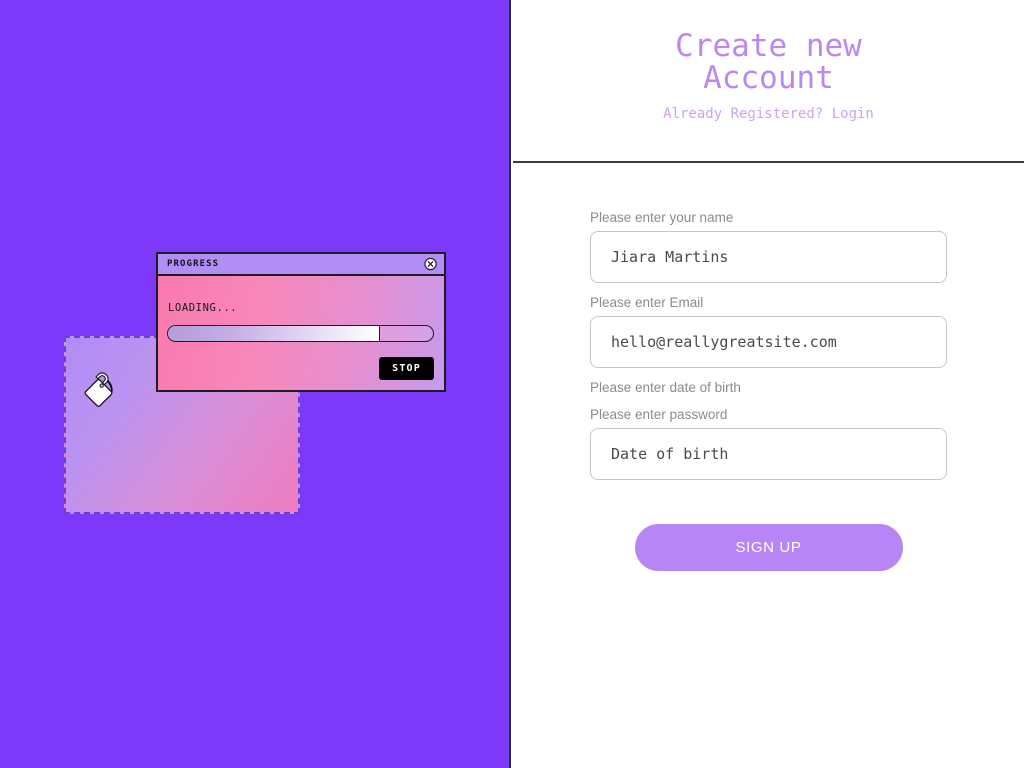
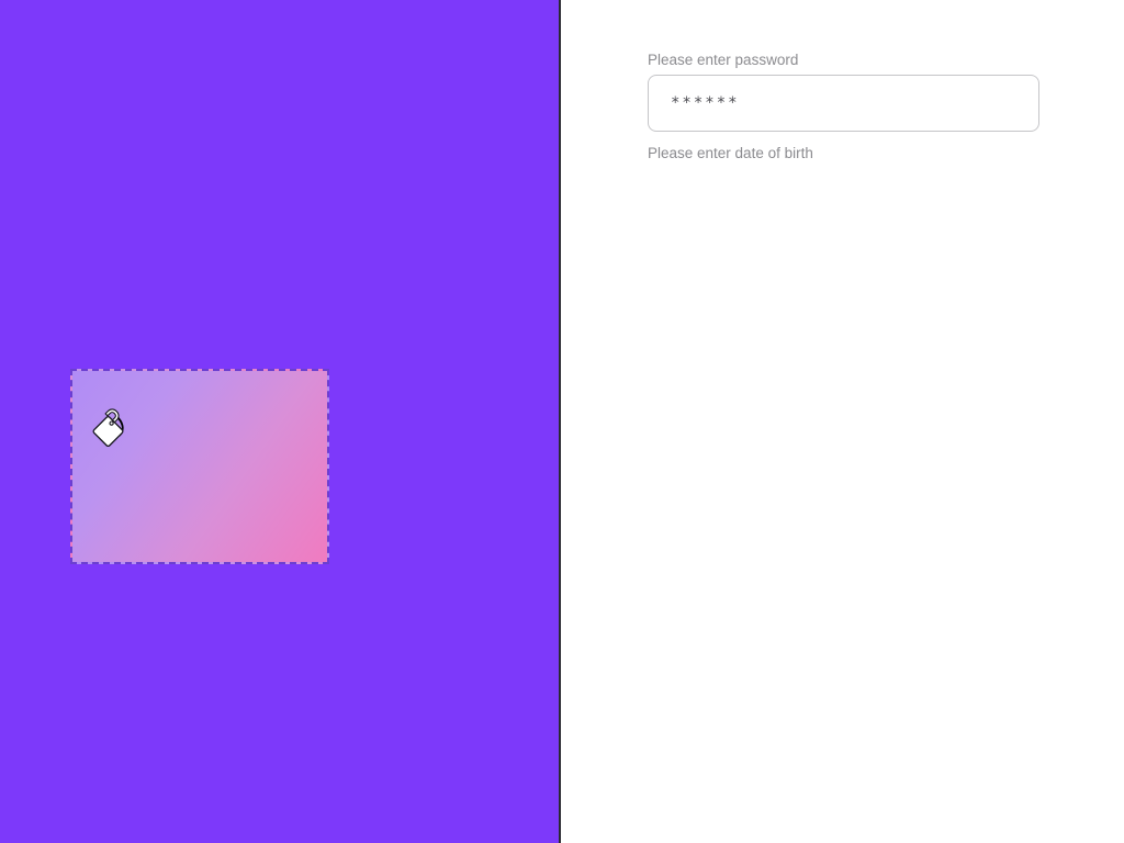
- PROGRESS
- LOADING...
- STOP
- Create new
- Account
- Already Registered? Login
- Please enter your name
- Jiara Martins
- Please enter Email
- hello@reallygreatsite.com
- Please enter date of birth
+ Please enter password
+ ******
- Please enter password
+ Please enter date of birth
- Date of birth
- SIGN UP
